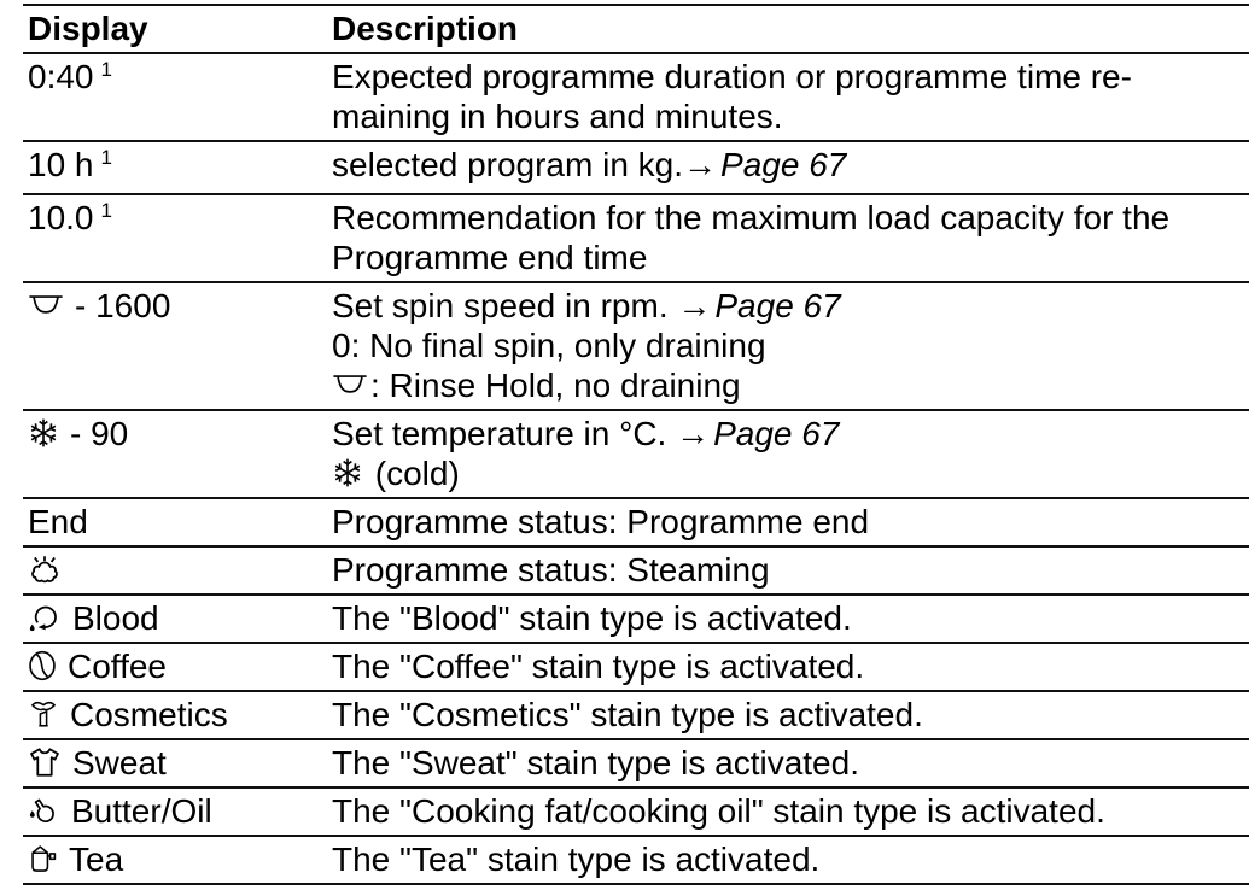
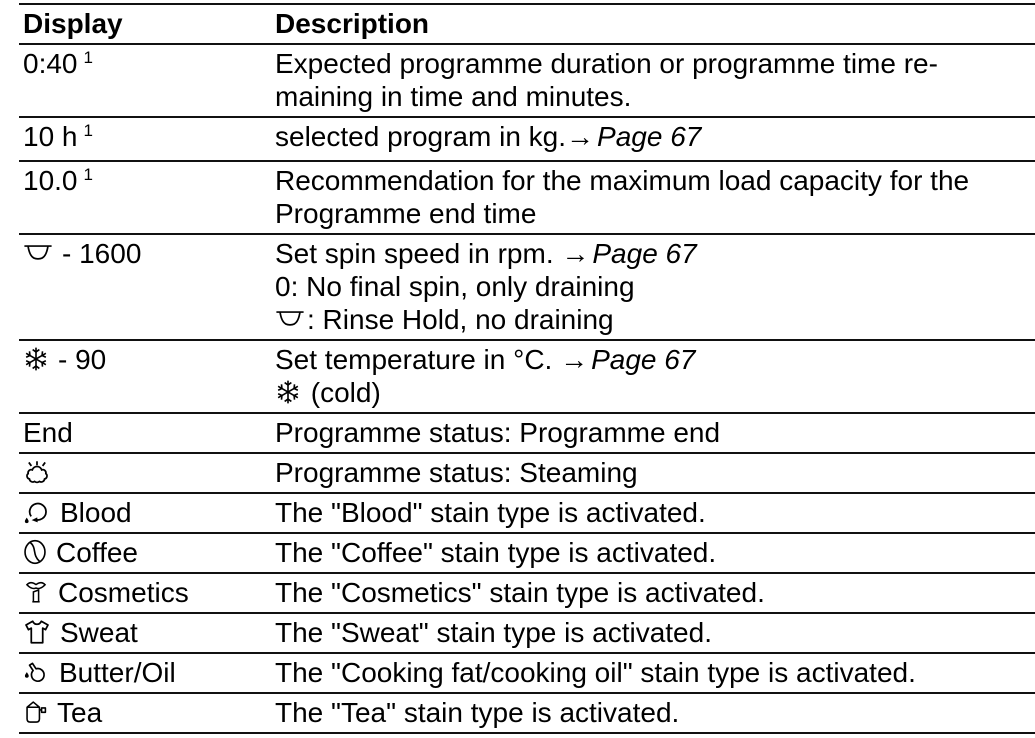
  Display
  Description
  0:40 1
  Expected programme duration or programme time re-
- maining in hours and minutes.
+ maining in time and minutes.
  10 h 1
  selected program in kg.→Page 67
  10.0 1
  Recommendation for the maximum load capacity for the
  Programme end time
  - 1600
  Set spin speed in rpm. →Page 67
  0: No final spin, only draining
  : Rinse Hold, no draining
  - 90
  Set temperature in °C. →Page 67
  (cold)
  End
  Programme status: Programme end
  Programme status: Steaming
  Blood
  The "Blood" stain type is activated.
  Coffee
  The "Coffee" stain type is activated.
  Cosmetics
  The "Cosmetics" stain type is activated.
  Sweat
  The "Sweat" stain type is activated.
  Butter/Oil
  The "Cooking fat/cooking oil" stain type is activated.
  Tea
  The "Tea" stain type is activated.
